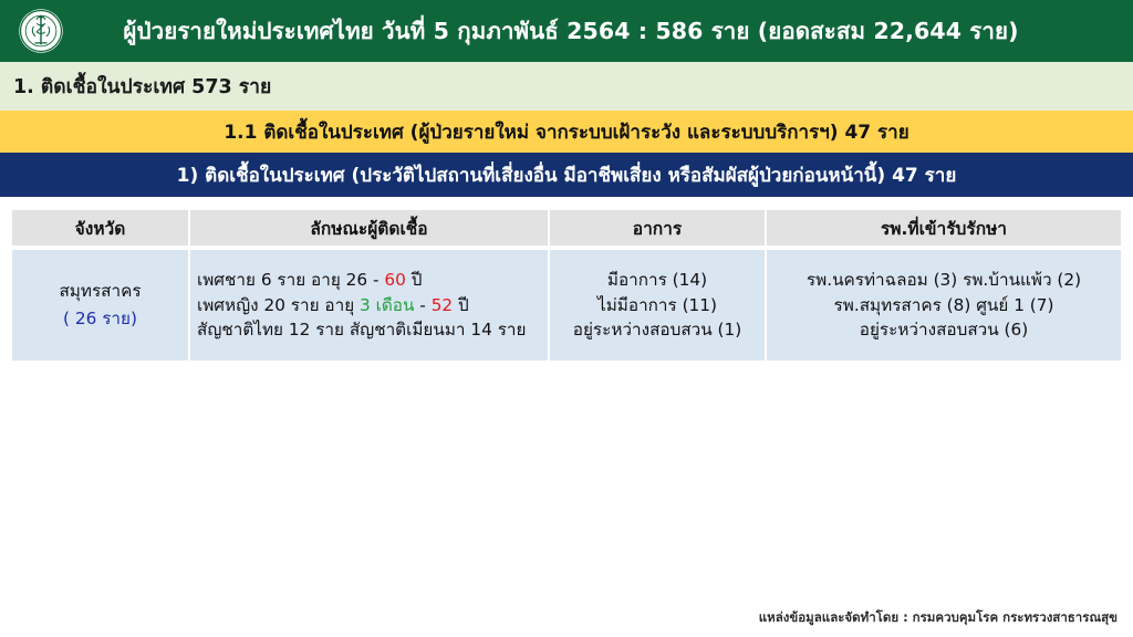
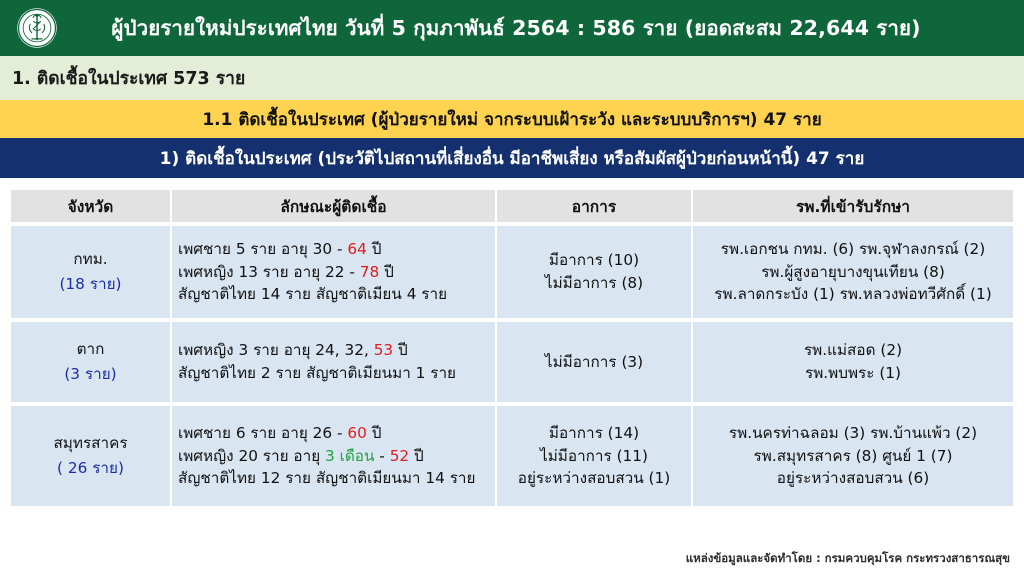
  ผู้ป่วยรายใหม่ประเทศไทย วันที่ 5 กุมภาพันธ์ 2564 : 586 ราย (ยอดสะสม 22,644 ราย)
  1. ติดเชื้อในประเทศ 573 ราย
  1.1 ติดเชื้อในประเทศ (ผู้ป่วยรายใหม่ จากระบบเฝ้าระวัง และระบบบริการฯ) 47 ราย
  1) ติดเชื้อในประเทศ (ประวัติไปสถานที่เสี่ยงอื่น มีอาชีพเสี่ยง หรือสัมผัสผู้ป่วยก่อนหน้านี้) 47 ราย
  จังหวัด	ลักษณะผู้ติดเชื้อ	อาการ	รพ.ที่เข้ารับรักษา
+ กทม.(18 ราย)	เพศชาย 5 ราย อายุ 30 - 64 ปีเพศหญิง 13 ราย อายุ 22 - 78 ปีสัญชาติไทย 14 ราย สัญชาติเมียน 4 ราย	มีอาการ (10)ไม่มีอาการ (8)	รพ.เอกชน กทม. (6) รพ.จุฬาลงกรณ์ (2)รพ.ผู้สูงอายุบางขุนเทียน (8)รพ.ลาดกระบัง (1) รพ.หลวงพ่อทวีศักดิ์ (1)
+ ตาก(3 ราย)	เพศหญิง 3 ราย อายุ 24, 32, 53 ปีสัญชาติไทย 2 ราย สัญชาติเมียนมา 1 ราย	ไม่มีอาการ (3)	รพ.แม่สอด (2)รพ.พบพระ (1)
  สมุทรสาคร( 26 ราย)	เพศชาย 6 ราย อายุ 26 - 60 ปีเพศหญิง 20 ราย อายุ 3 เดือน - 52 ปีสัญชาติไทย 12 ราย สัญชาติเมียนมา 14 ราย	มีอาการ (14)ไม่มีอาการ (11)อยู่ระหว่างสอบสวน (1)	รพ.นครท่าฉลอม (3) รพ.บ้านแพ้ว (2)รพ.สมุทรสาคร (8) ศูนย์ 1 (7)อยู่ระหว่างสอบสวน (6)
  แหล่งข้อมูลและจัดทำโดย : กรมควบคุมโรค กระทรวงสาธารณสุข
